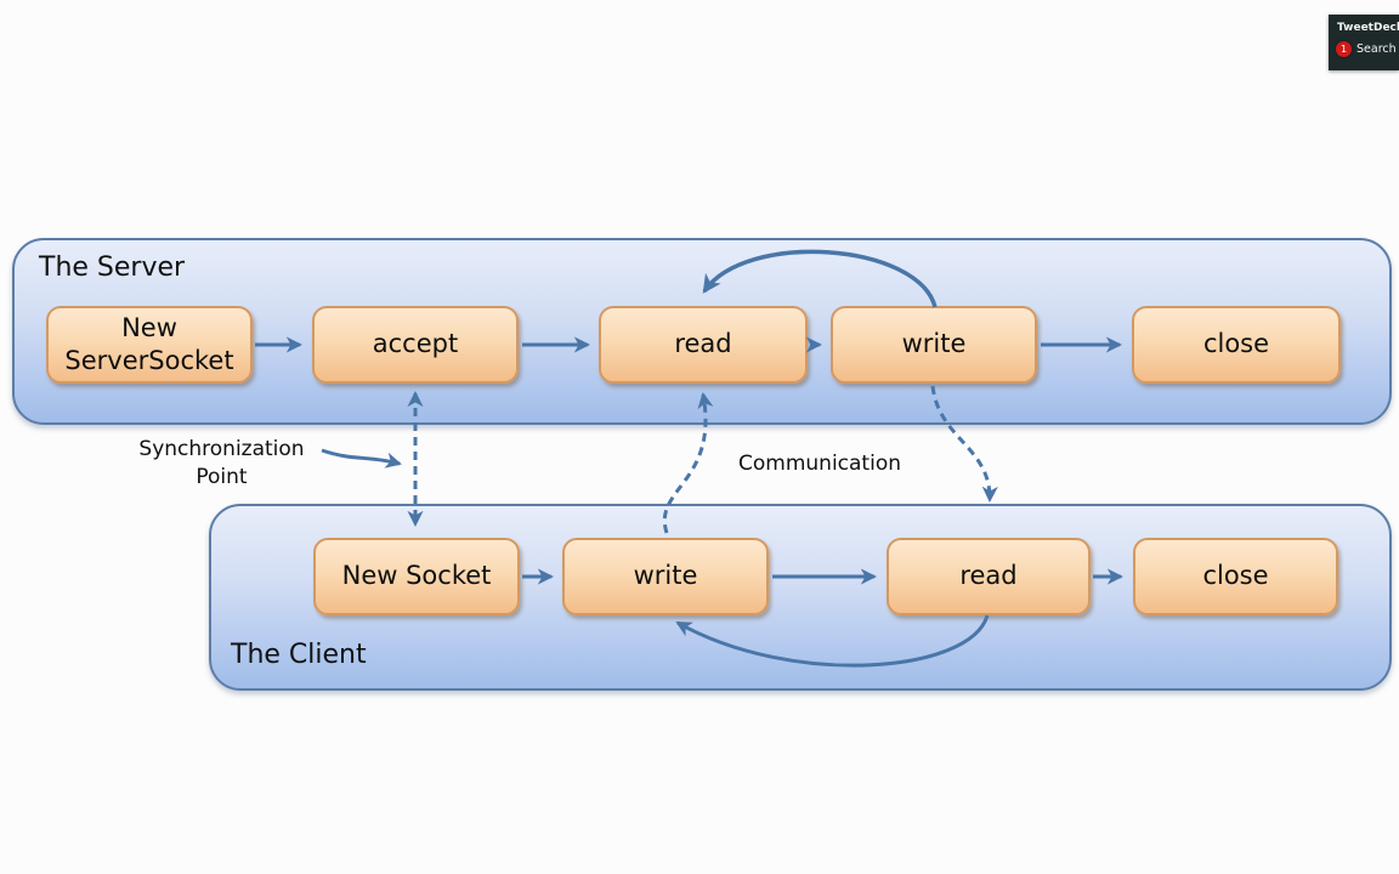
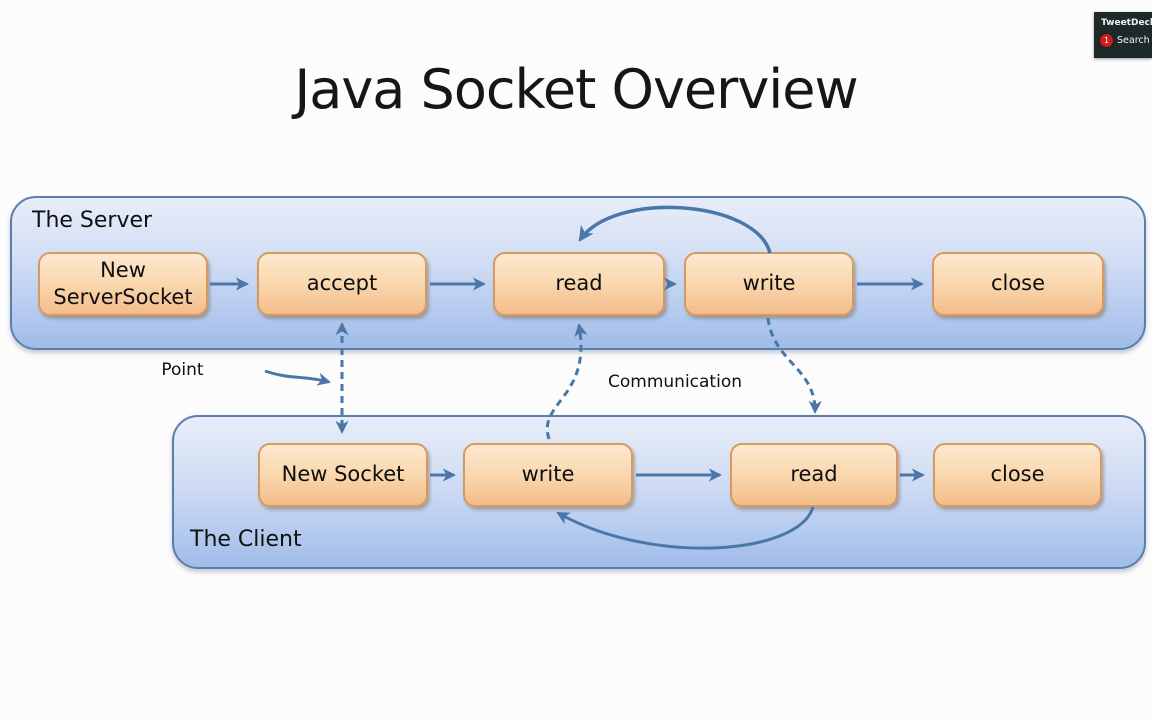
+ Java Socket Overview
  The Server
  The Client
  New ServerSocket
  accept
  read
  write
  close
  New Socket
  write
  read
  close
- Synchronization
  Point
  Communication
  TweetDec
  1
  Search
